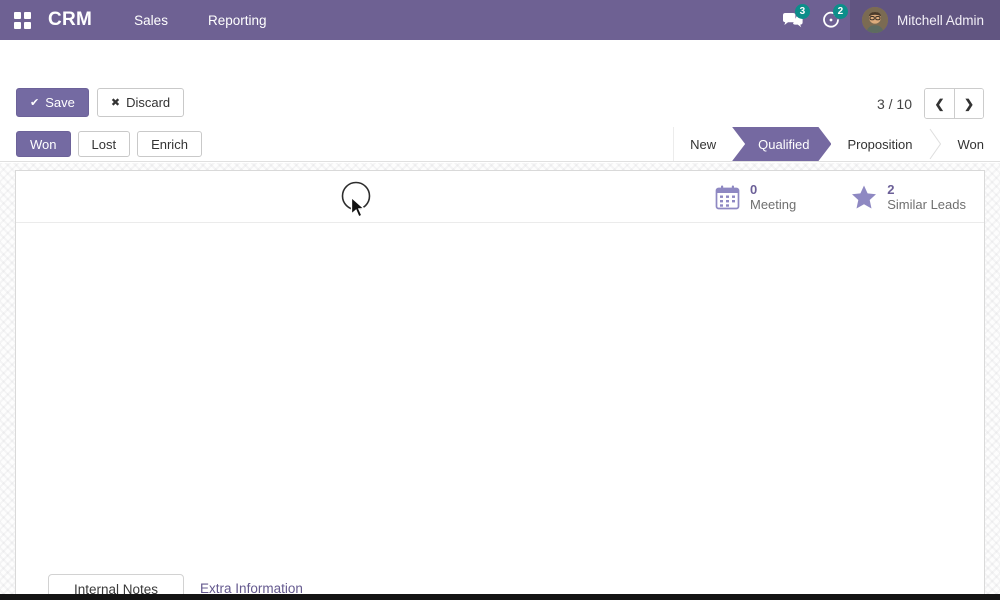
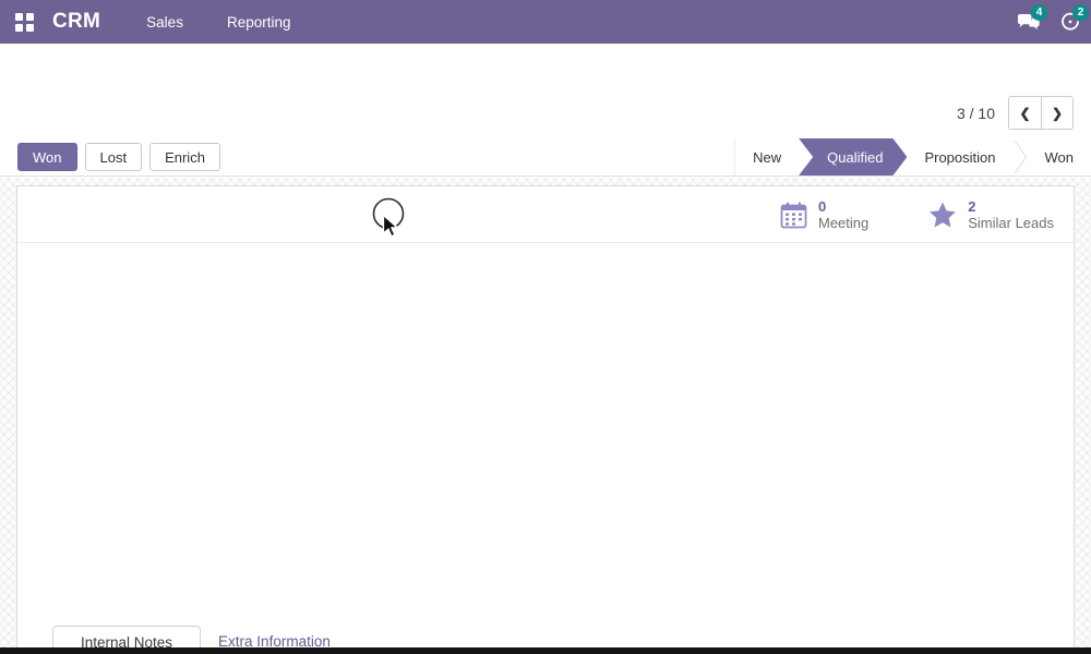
  CRM
  Sales
  Reporting
- 3
+ 4
  2
- Mitchell Admin
- ✔
- Save
- ✖
- Discard
  3 / 10
  ❮
  ❯
  Won
  Lost
  Enrich
  New
  Qualified
  Proposition
  Won
  0
  Meeting
  2
  Similar Leads
  Internal Notes
  Extra Information
